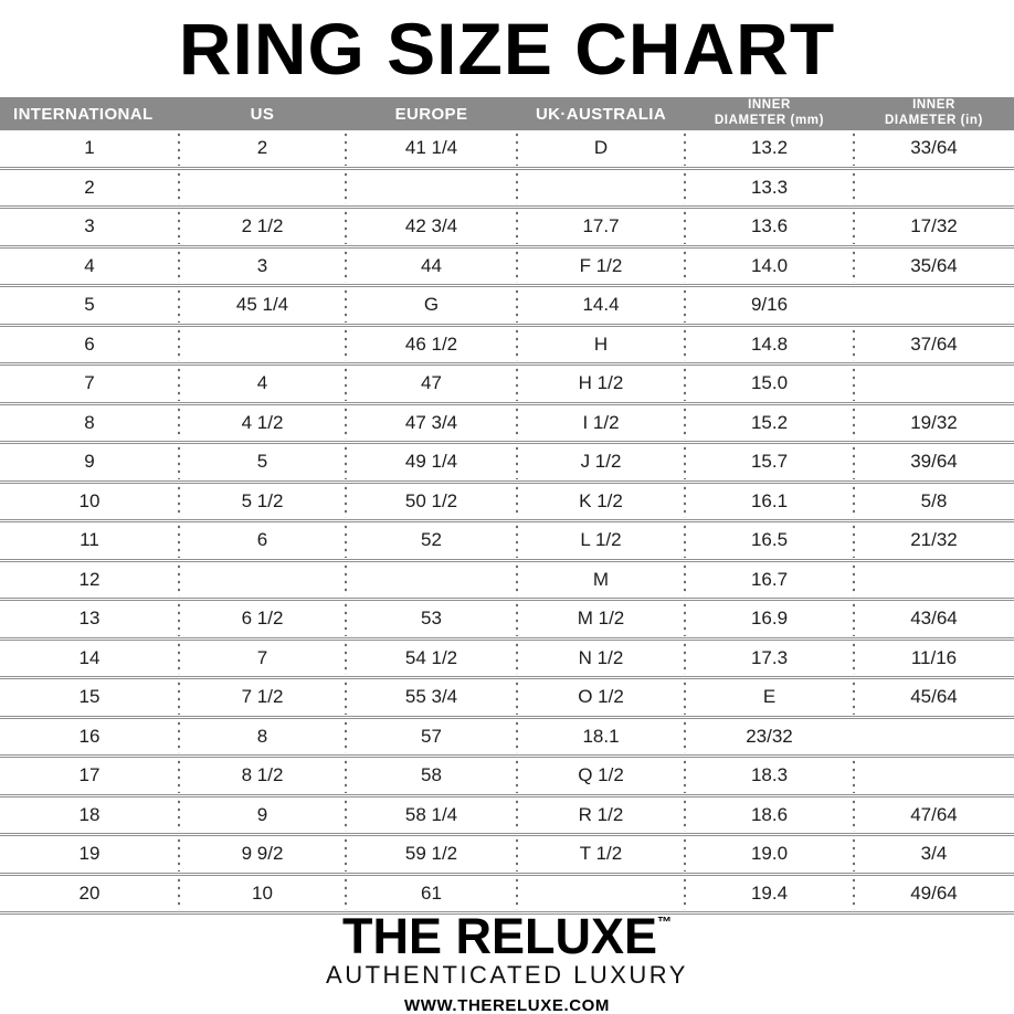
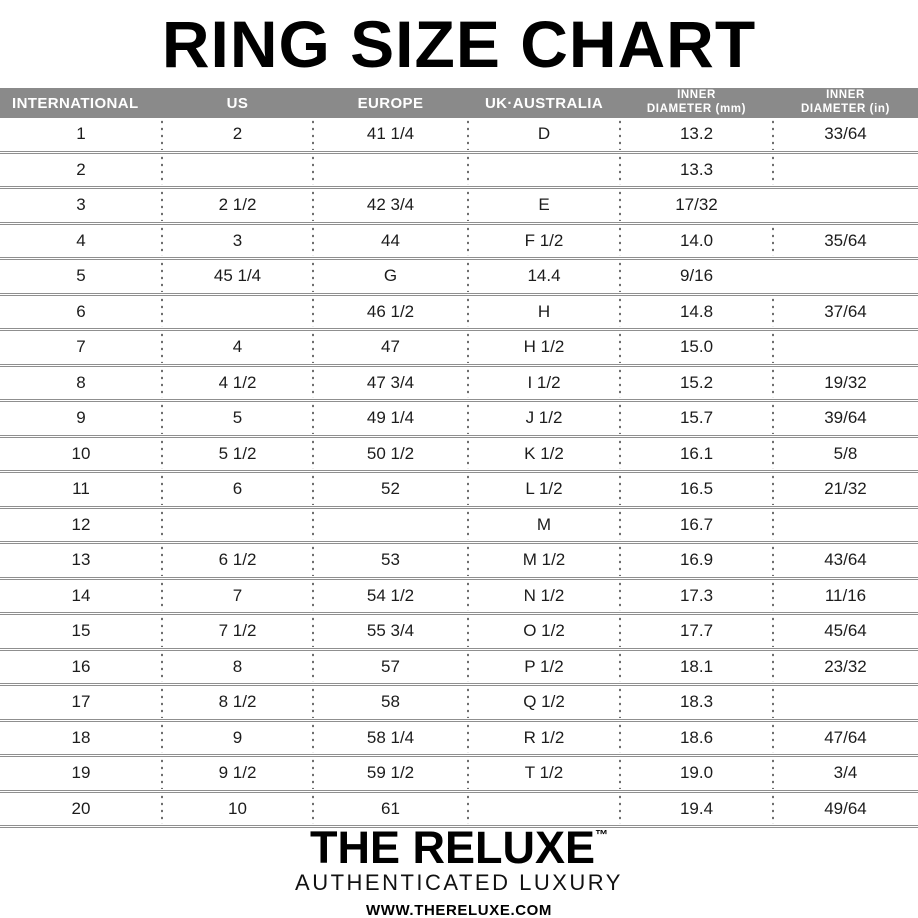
  RING SIZE CHART
  INTERNATIONAL
  US
  EUROPE
  UK·AUSTRALIA
  INNER
  DIAMETER (mm)
  INNER
  DIAMETER (in)
  1
  2
  41 1/4
  D
  13.2
  33/64
  2
  13.3
  3
  2 1/2
  42 3/4
- 17.7
+ E
- 13.6
  17/32
  4
  3
  44
  F 1/2
  14.0
  35/64
  5
  45 1/4
  G
  14.4
  9/16
  6
  46 1/2
  H
  14.8
  37/64
  7
  4
  47
  H 1/2
  15.0
  8
  4 1/2
  47 3/4
  I 1/2
  15.2
  19/32
  9
  5
  49 1/4
  J 1/2
  15.7
  39/64
  10
  5 1/2
  50 1/2
  K 1/2
  16.1
  5/8
  11
  6
  52
  L 1/2
  16.5
  21/32
  12
  M
  16.7
  13
  6 1/2
  53
  M 1/2
  16.9
  43/64
  14
  7
  54 1/2
  N 1/2
  17.3
  11/16
  15
  7 1/2
  55 3/4
  O 1/2
- E
+ 17.7
  45/64
  16
  8
  57
+ P 1/2
  18.1
  23/32
  17
  8 1/2
  58
  Q 1/2
  18.3
  18
  9
  58 1/4
  R 1/2
  18.6
  47/64
  19
- 9 9/2
+ 9 1/2
  59 1/2
  T 1/2
  19.0
  3/4
  20
  10
  61
  19.4
  49/64
  THE RELUXE
  ™
  AUTHENTICATED LUXURY
  WWW.THERELUXE.COM
